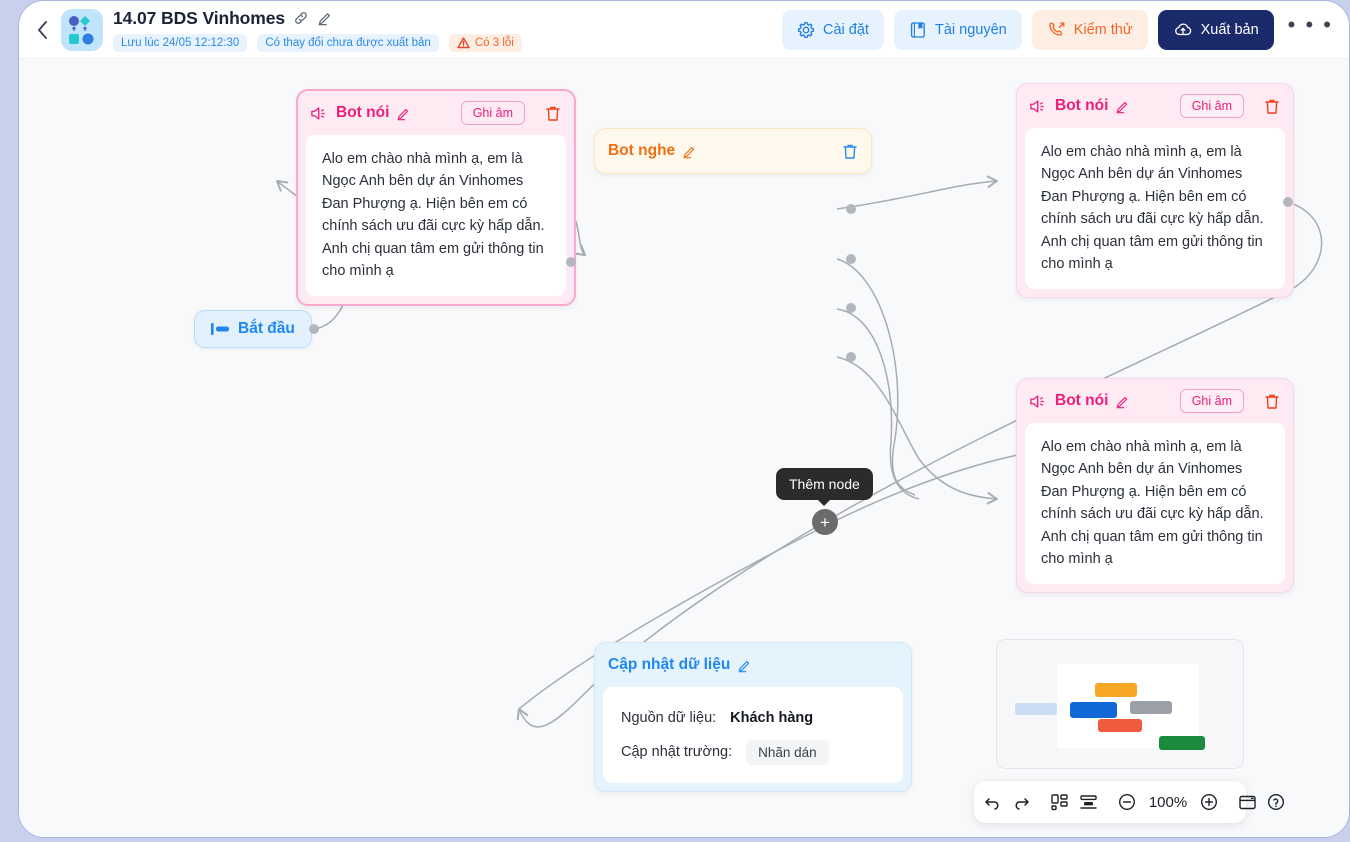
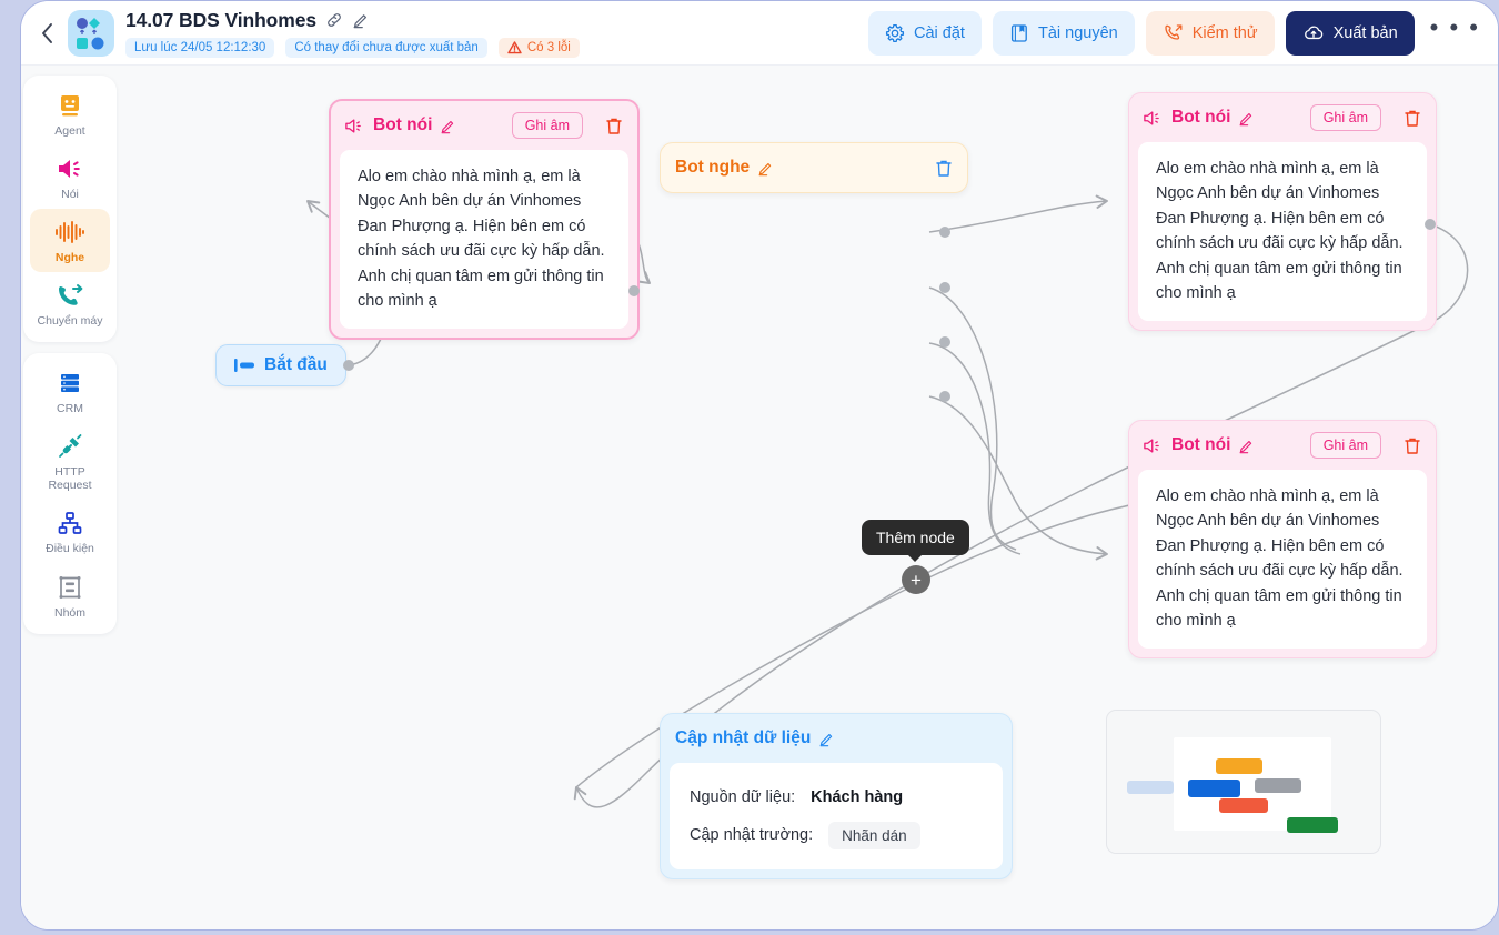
  14.07 BDS Vinhomes
  Lưu lúc 24/05 12:12:30
  Có thay đổi chưa được xuất bản
  Có 3 lỗi
  Cài đặt
  Tài nguyên
  Kiểm thử
  Xuất bản
  • • •
+ Agent
+ Nói
+ Nghe
+ Chuyển máy
+ CRM
+ HTTP
+ Request
+ Điều kiện
+ Nhóm
  Bắt đầu
  Bot nói
  Ghi âm
  Alo em chào nhà mình ạ, em là Ngọc Anh bên dự án Vinhomes Đan Phượng ạ. Hiện bên em có chính sách ưu đãi cực kỳ hấp dẫn. Anh chị quan tâm em gửi thông tin cho mình ạ
  Bot nghe
  Bot nói
  Ghi âm
  Alo em chào nhà mình ạ, em là Ngọc Anh bên dự án Vinhomes Đan Phượng ạ. Hiện bên em có chính sách ưu đãi cực kỳ hấp dẫn. Anh chị quan tâm em gửi thông tin cho mình ạ
  Bot nói
  Ghi âm
  Alo em chào nhà mình ạ, em là Ngọc Anh bên dự án Vinhomes Đan Phượng ạ. Hiện bên em có chính sách ưu đãi cực kỳ hấp dẫn. Anh chị quan tâm em gửi thông tin cho mình ạ
  Thêm node
  +
  Cập nhật dữ liệu
  Nguồn dữ liệu:
  Khách hàng
  Cập nhật trường:
  Nhãn dán
- 100%
